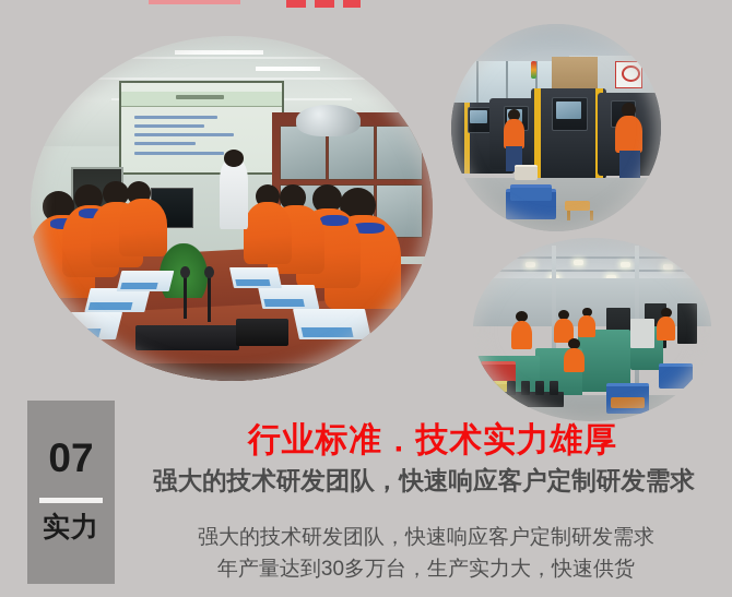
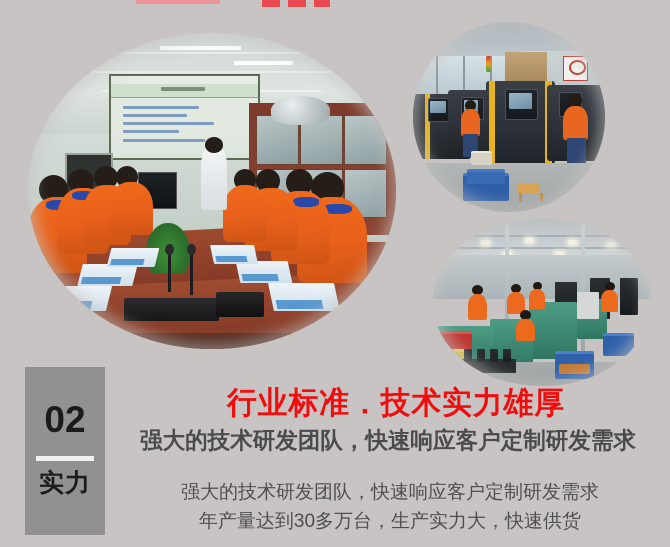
- 07
+ 02
  实力
  行业标准．技术实力雄厚
  强大的技术研发团队，快速响应客户定制研发需求
  强大的技术研发团队，快速响应客户定制研发需求
  年产量达到30多万台，生产实力大，快速供货
